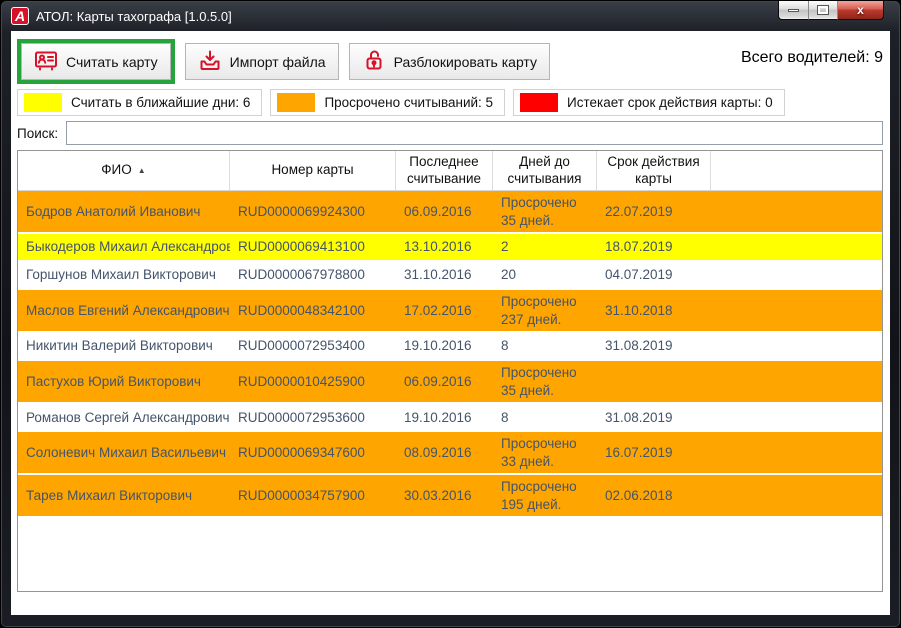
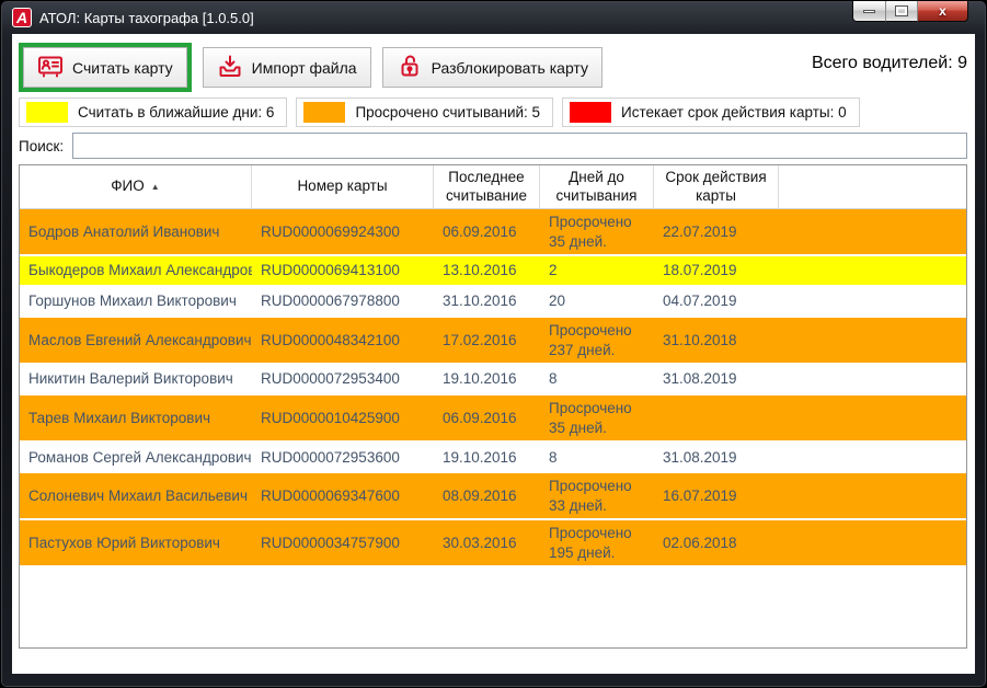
  A
  АТОЛ: Карты тахографа [1.0.5.0]
  x
  Считать карту
  Импорт файла
  Разблокировать карту
  Всего водителей: 9
  Считать в ближайшие дни: 6
  Просрочено считываний: 5
  Истекает срок действия карты: 0
  Поиск:
  ФИО
  ▲
  Номер карты
  Последнее считывание
  Дней до считывания
  Срок действия карты
  Бодров Анатолий Иванович
  RUD0000069924300
  06.09.2016
  Просрочено 35 дней.
  22.07.2019
  Быкодеров Михаил Александров
  RUD0000069413100
  13.10.2016
  2
  18.07.2019
  Горшунов Михаил Викторович
  RUD0000067978800
  31.10.2016
  20
  04.07.2019
  Маслов Евгений Александрович
  RUD0000048342100
  17.02.2016
  Просрочено 237 дней.
  31.10.2018
  Никитин Валерий Викторович
  RUD0000072953400
  19.10.2016
  8
  31.08.2019
- Пастухов Юрий Викторович
+ Тарев Михаил Викторович
  RUD0000010425900
  06.09.2016
  Просрочено 35 дней.
  Романов Сергей Александрович
  RUD0000072953600
  19.10.2016
  8
  31.08.2019
  Солоневич Михаил Васильевич
  RUD0000069347600
  08.09.2016
  Просрочено 33 дней.
  16.07.2019
- Тарев Михаил Викторович
+ Пастухов Юрий Викторович
  RUD0000034757900
  30.03.2016
  Просрочено 195 дней.
  02.06.2018
